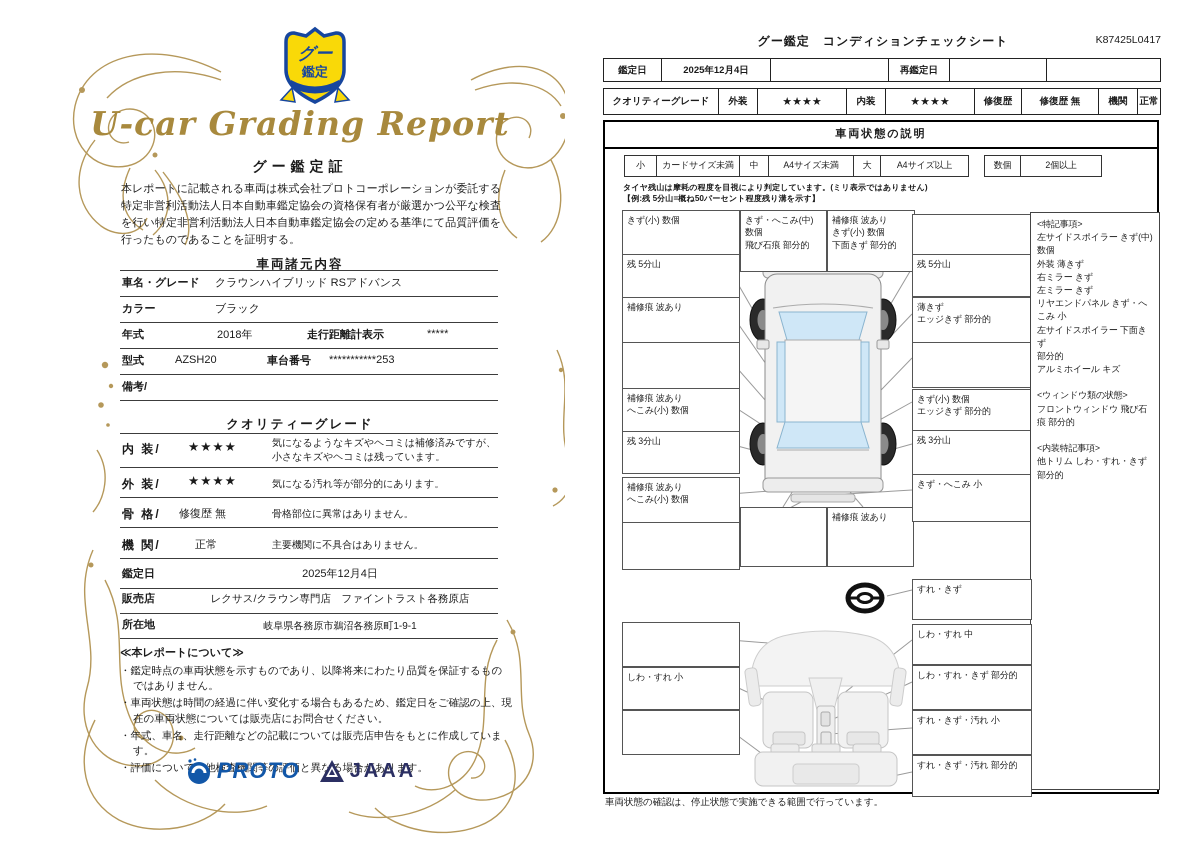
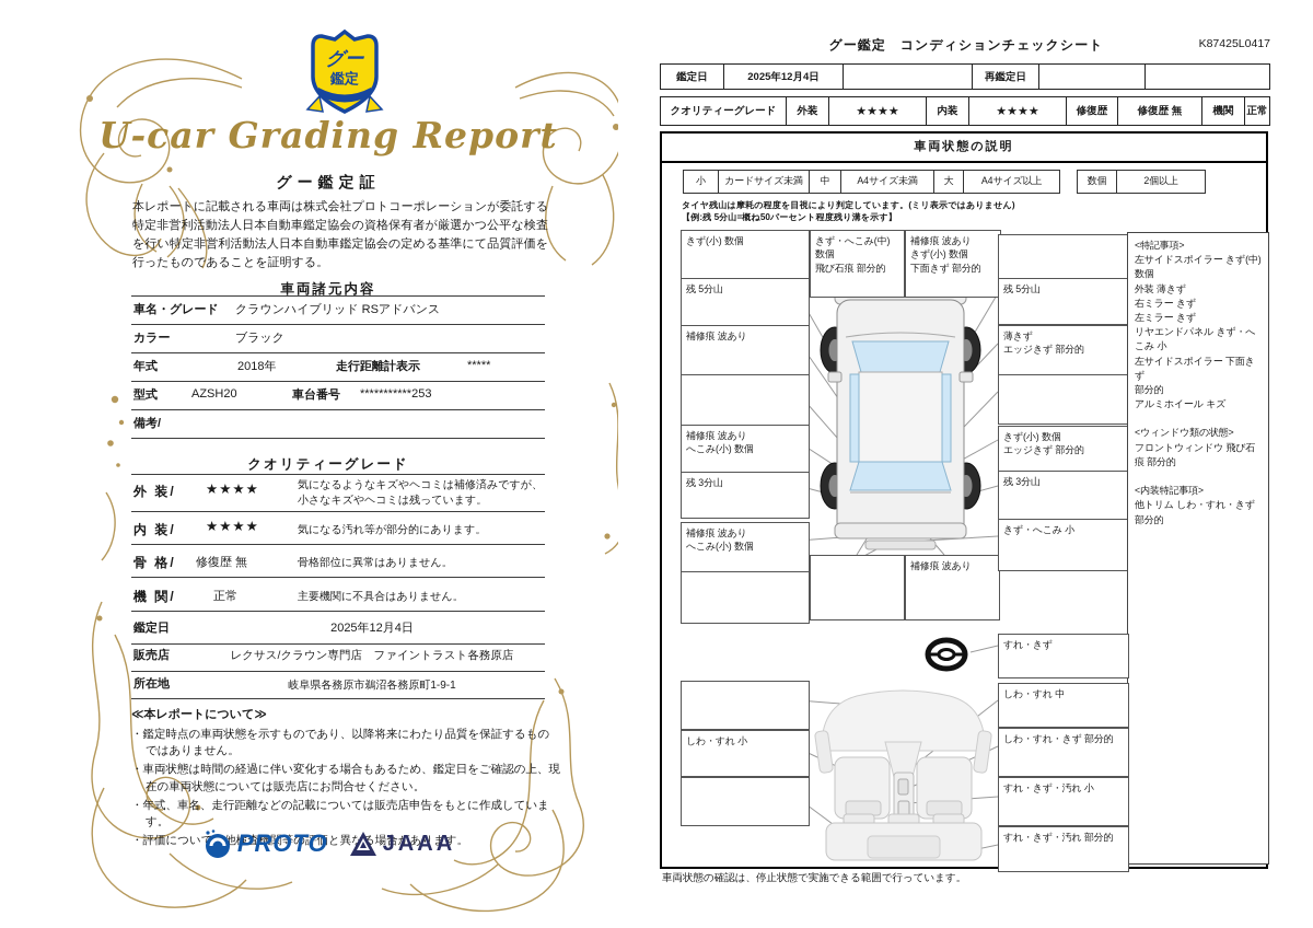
  グー
  鑑定
  U-car Grading Report
  グー鑑定証
  本レポートに記載される車両は株式会社プロトコーポレーションが委託する特定非営利活動法人日本自動車鑑定協会の資格保有者が厳選かつ公平な検査を行い特定非営利活動法人日本自動車鑑定協会の定める基準にて品質評価を行ったものであることを証明する。
  車両諸元内容
  車名・グレード
  クラウンハイブリッド RSアドバンス
  カラー
  ブラック
  年式
  2018年
  走行距離計表示
  *****
  型式
  AZSH20
  車台番号
  ***********253
  備考/
  クオリティーグレード
- 内 装/
+ 外 装/
  ★★★★
  気になるようなキズやヘコミは補修済みですが、小さなキズやヘコミは残っています。
- 外 装/
+ 内 装/
  ★★★★
  気になる汚れ等が部分的にあります。
  骨 格/
  修復歴 無
  骨格部位に異常はありません。
  機 関/
  正常
  主要機関に不具合はありません。
  鑑定日
  2025年12月4日
  販売店
  レクサス/クラウン専門店 ファイントラスト各務原店
  所在地
  岐阜県各務原市鵜沼各務原町1-9-1
  ≪本レポートについて≫
  ・鑑定時点の車両状態を示すものであり、以降将来にわたり品質を保証するものではありません。
  ・車両状態は時間の経過に伴い変化する場合もあるため、鑑定日をご確認の上、現在の車両状態については販売店にお問合せください。
  ・年式、車名、走行距離などの記載については販売店申告をもとに作成しています。
  ・評価につい他検査機関等の評価と異なる場合があります。
  PROTO
  JAAA
  グー鑑定 コンディションチェックシート
  K87425L0417
  鑑定日
  2025年12月4日
  再鑑定日
  クオリティーグレード
  外装
  ★★★★
  内装
  ★★★★
  修復歴
  修復歴 無
  機関
  正常
  車両状態の説明
  小
  カードサイズ未満
  中
  A4サイズ未満
  大
  A4サイズ以上
  数個
  2個以上
  タイヤ残山は摩耗の程度を目視により判定しています。(ミリ表示ではありません)
  【例:残 5分山=概ね50パーセント程度残り溝を示す】
  きず(小) 数個
  残 5分山
  補修痕 波あり
  補修痕 波あり
  へこみ(小) 数個
  残 3分山
  補修痕 波あり
  へこみ(小) 数個
  きず・へこみ(中) 数個
  飛び石痕 部分的
  補修痕 波あり
  きず(小) 数個
  下面きず 部分的
  補修痕 波あり
  残 5分山
  薄きず
  エッジきず 部分的
  きず(小) 数個
  エッジきず 部分的
  残 3分山
  きず・へこみ 小
  <特記事項>
  左サイドスポイラー きず(中) 数個
  外装 薄きず
  右ミラー きず
  左ミラー きず
  リヤエンドパネル きず・へこみ 小
  左サイドスポイラー 下面きず
  部分的
  アルミホイール キズ
  <ウィンドウ類の状態>
  フロントウィンドウ 飛び石痕 部分的
  <内装特記事項>
  他トリム しわ・すれ・きず 部分的
  しわ・すれ 小
  すれ・きず
  しわ・すれ 中
  しわ・すれ・きず 部分的
  すれ・きず・汚れ 小
  すれ・きず・汚れ 部分的
  車両状態の確認は、停止状態で実施できる範囲で行っています。
